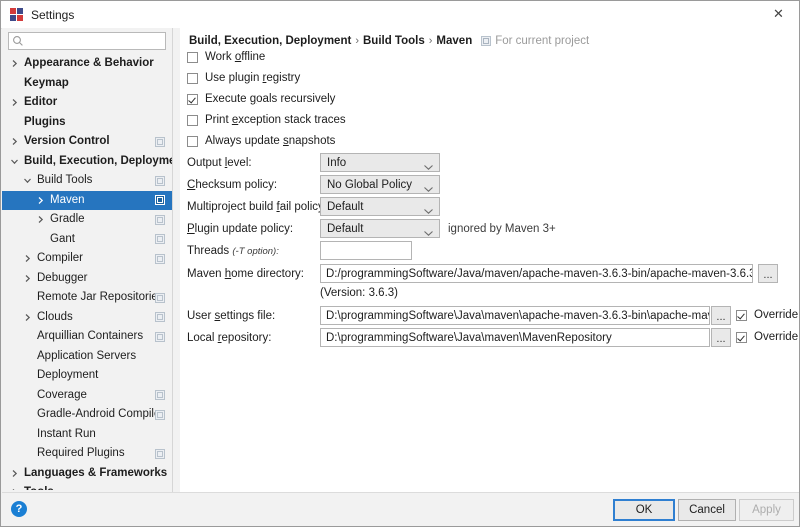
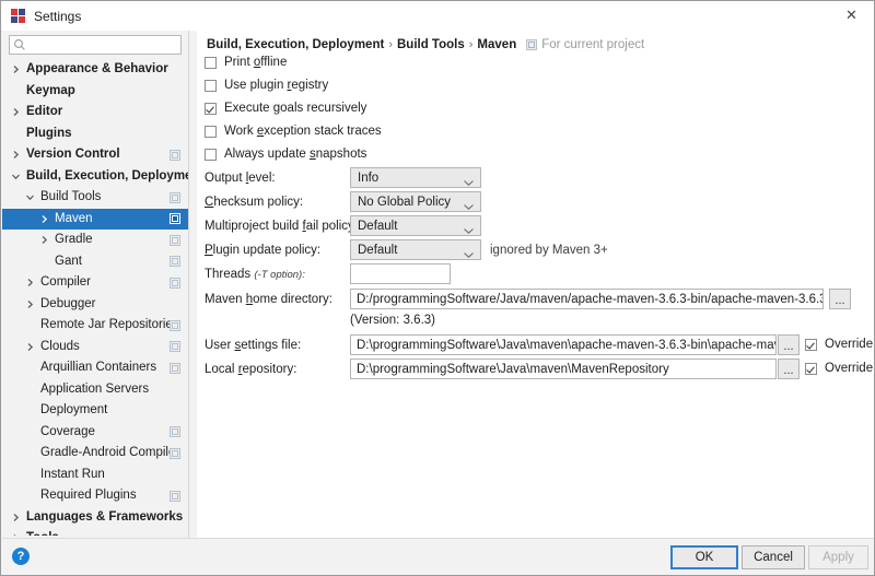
  Settings
  ✕
  Appearance & Behavior
  Keymap
  Editor
  Plugins
  Version Control
  Build, Execution, Deploym
  Build Tools
  Maven
  Gradle
  Gant
  Compiler
  Debugger
  Remote Jar Repositorie
  Clouds
  Arquillian Containers
  Application Servers
  Deployment
  Coverage
  Gradle-Android Compil
  Instant Run
  Required Plugins
  Languages & Frameworks
  Build, Execution, Deployment
  ›
  Build Tools
  ›
  Maven
  For current project
- Work offline
+ Print offline
  Use plugin registry
  Execute goals recursively
- Print exception stack traces
+ Work exception stack traces
  Always update snapshots
  Output level:
  Info
  Checksum policy:
  No Global Policy
  Multiproject build fail polic
  Default
  Plugin update policy:
  Default
  ignored by Maven 3+
  Threads (-T option):
  Maven home directory:
  D:/programmingSoftware/Java/maven/apache-maven-3.6.3-bin/apache-maven-3.6.
  ...
  (Version: 3.6.3)
  User settings file:
  D:\programmingSoftware\Java\maven\apache-maven-3.6.3-bin\apache-ma
  ...
  Override
  Local repository:
  D:\programmingSoftware\Java\maven\MavenRepository
  ...
  Override
  ?
  OK
  Cancel
  Apply
